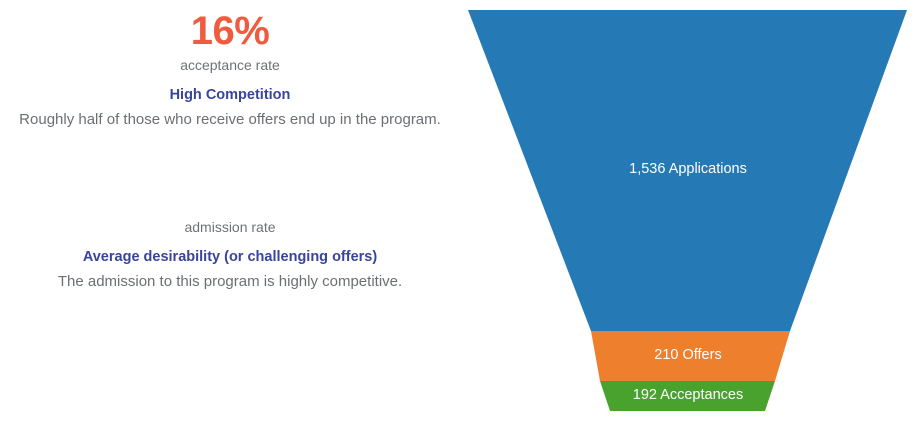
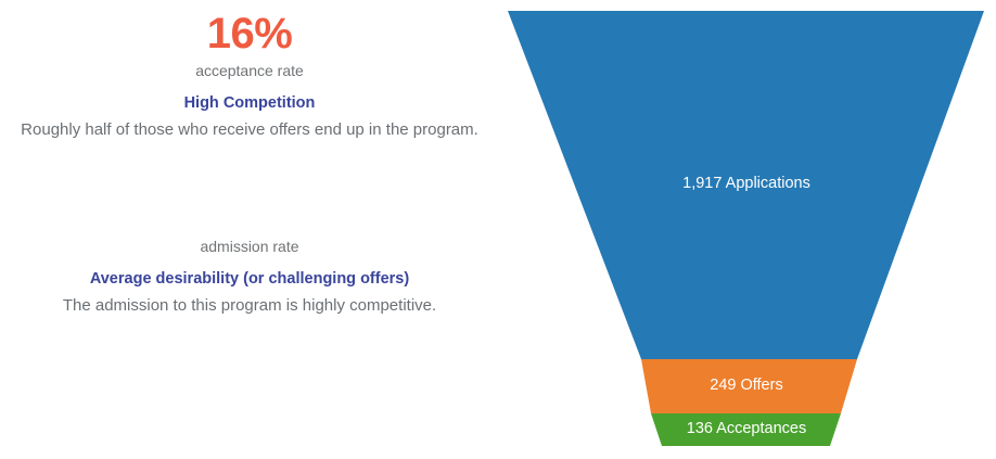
  16%
  acceptance rate
  High Competition
  Roughly half of those who receive offers end up in the program.
  admission rate
  Average desirability (or challenging offers)
  The admission to this program is highly competitive.
- 1,536 Applications
+ 1,917 Applications
- 210 Offers
+ 249 Offers
- 192 Acceptances
+ 136 Acceptances
